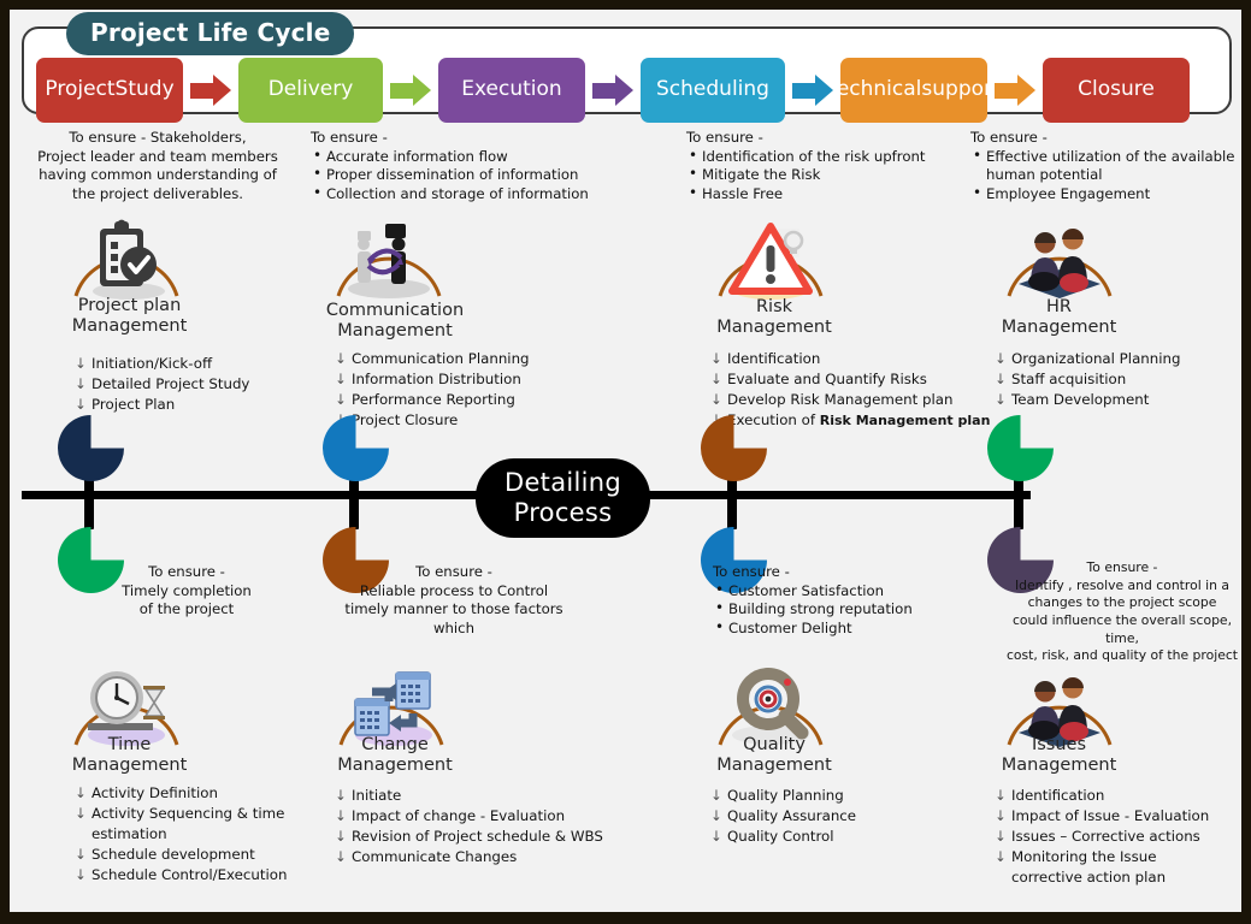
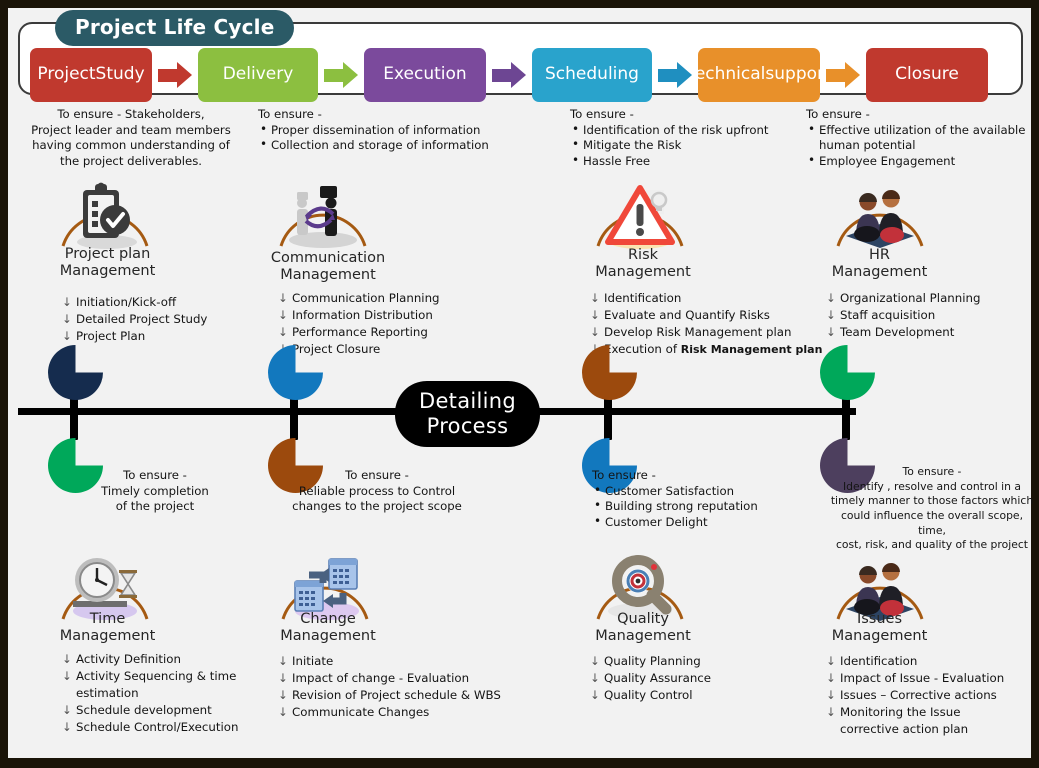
  Project Life Cycle
  Project
  Study
  Delivery
  Execution
  Scheduling
  Technical
  suppor
  Closure
  To ensure - Stakeholders,
  Project leader and team members
  having common understanding of
  the project deliverables.
  Project plan
  Management
  Initiation/Kick-off
  Detailed Project Study
  Project Plan
  To ensure -
- Accurate information flow
  Proper dissemination of information
  Collection and storage of information
  Communication
  Management
  Communication Planning
  Information Distribution
  Performance Reporting
  roject Closure
  To ensure -
  Identification of the risk upfront
  Mitigate the Risk
  Hassle Free
  Risk
  Management
  Identification
  Evaluate and Quantify Risks
  Develop Risk Management plan
  xecution of Risk Management plan
  To ensure -
  Effective utilization of the available human potential
  Employee Engagement
  HR
  Management
  Organizational Planning
  Staff acquisition
  Team Development
  Detailing
  Process
  To ensure -
  Timely completion
  of the project
  To ensure -
  Reliable process to Control
- timely manner to those factors which
+ changes to the project scope
  To ensure -
  Customer Satisfaction
  Building strong reputation
  Customer Delight
  To ensure -
  Identify , resolve and control in a
- changes to the project scope
+ timely manner to those factors which
  could influence the overall scope, time,
  cost, risk, and quality of the project
  Time
  Management
  Activity Definition
  Activity Sequencing & time
  estimation
  Schedule development
  Schedule Control/Execution
  Change
  Management
  Initiate
  Impact of change - Evaluation
  Revision of Project schedule & WBS
  Communicate Changes
  Quality
  Management
  Quality Planning
  Quality Assurance
  Quality Control
  Issues
  Management
  Identification
  Impact of Issue - Evaluation
  Issues – Corrective actions
  Monitoring the Issue
  corrective action plan
